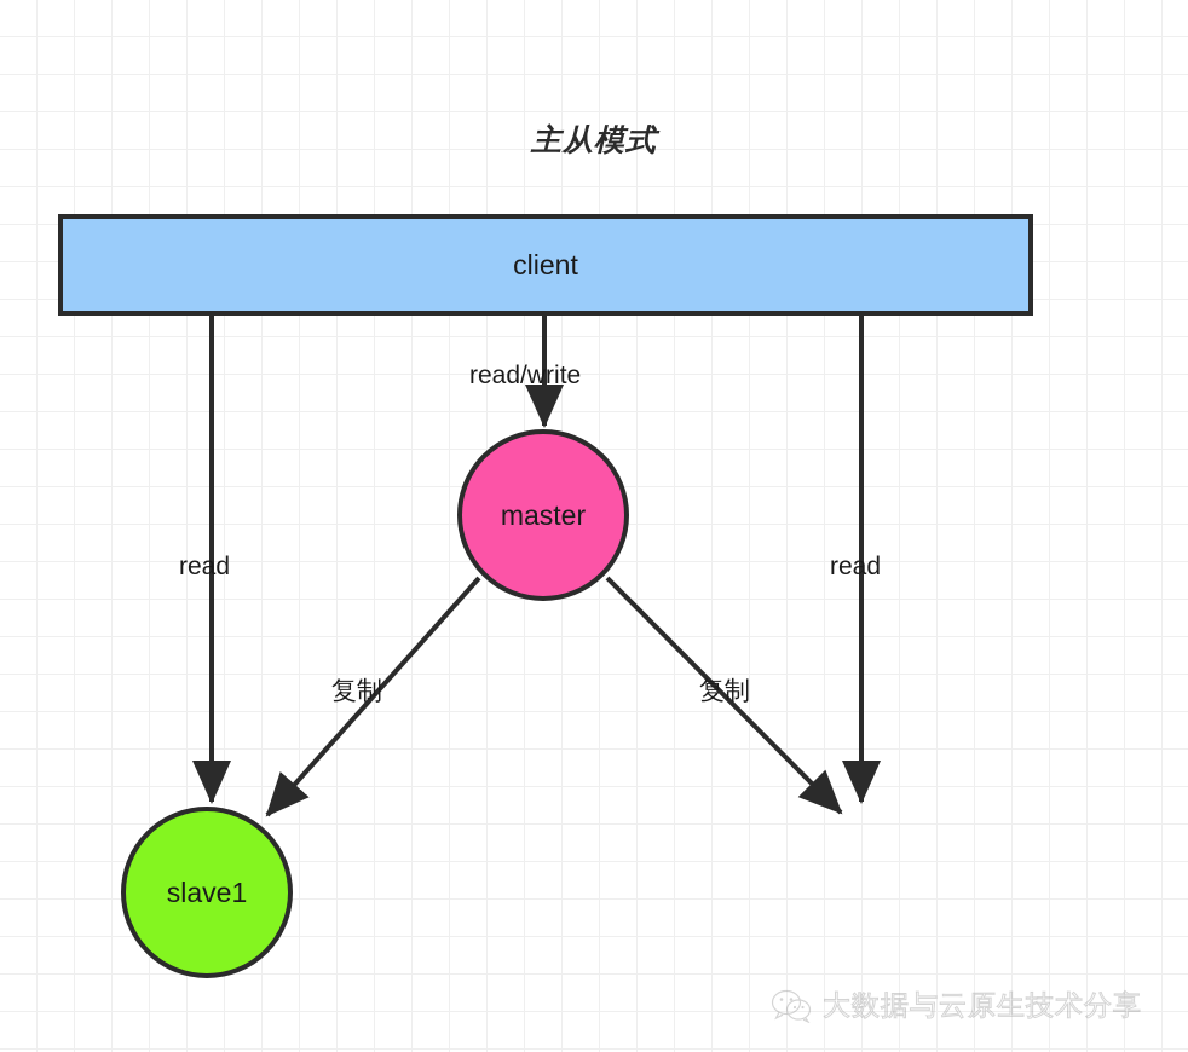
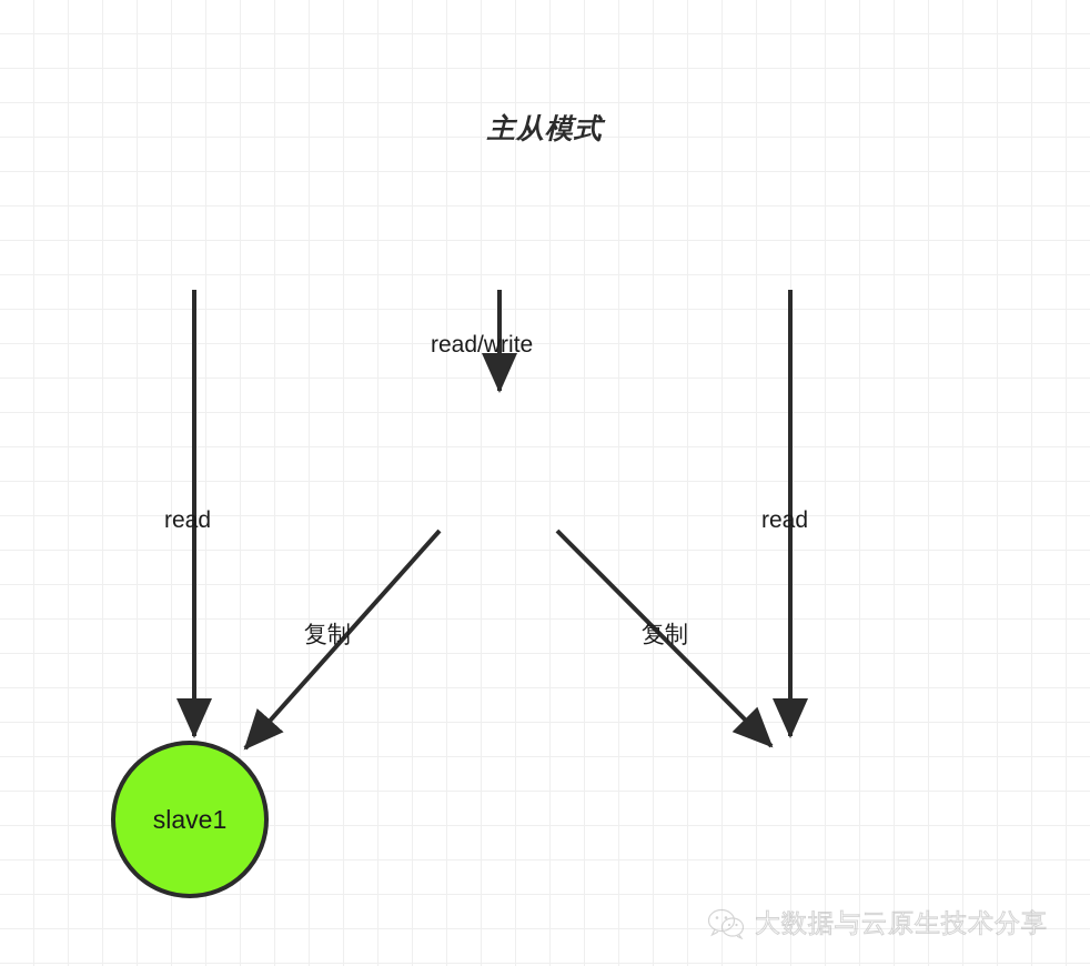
  主从模式
- client
- master
  slave1
  read/write
  read
  read
  复制
  复制
  大数据与云原生技术分享
